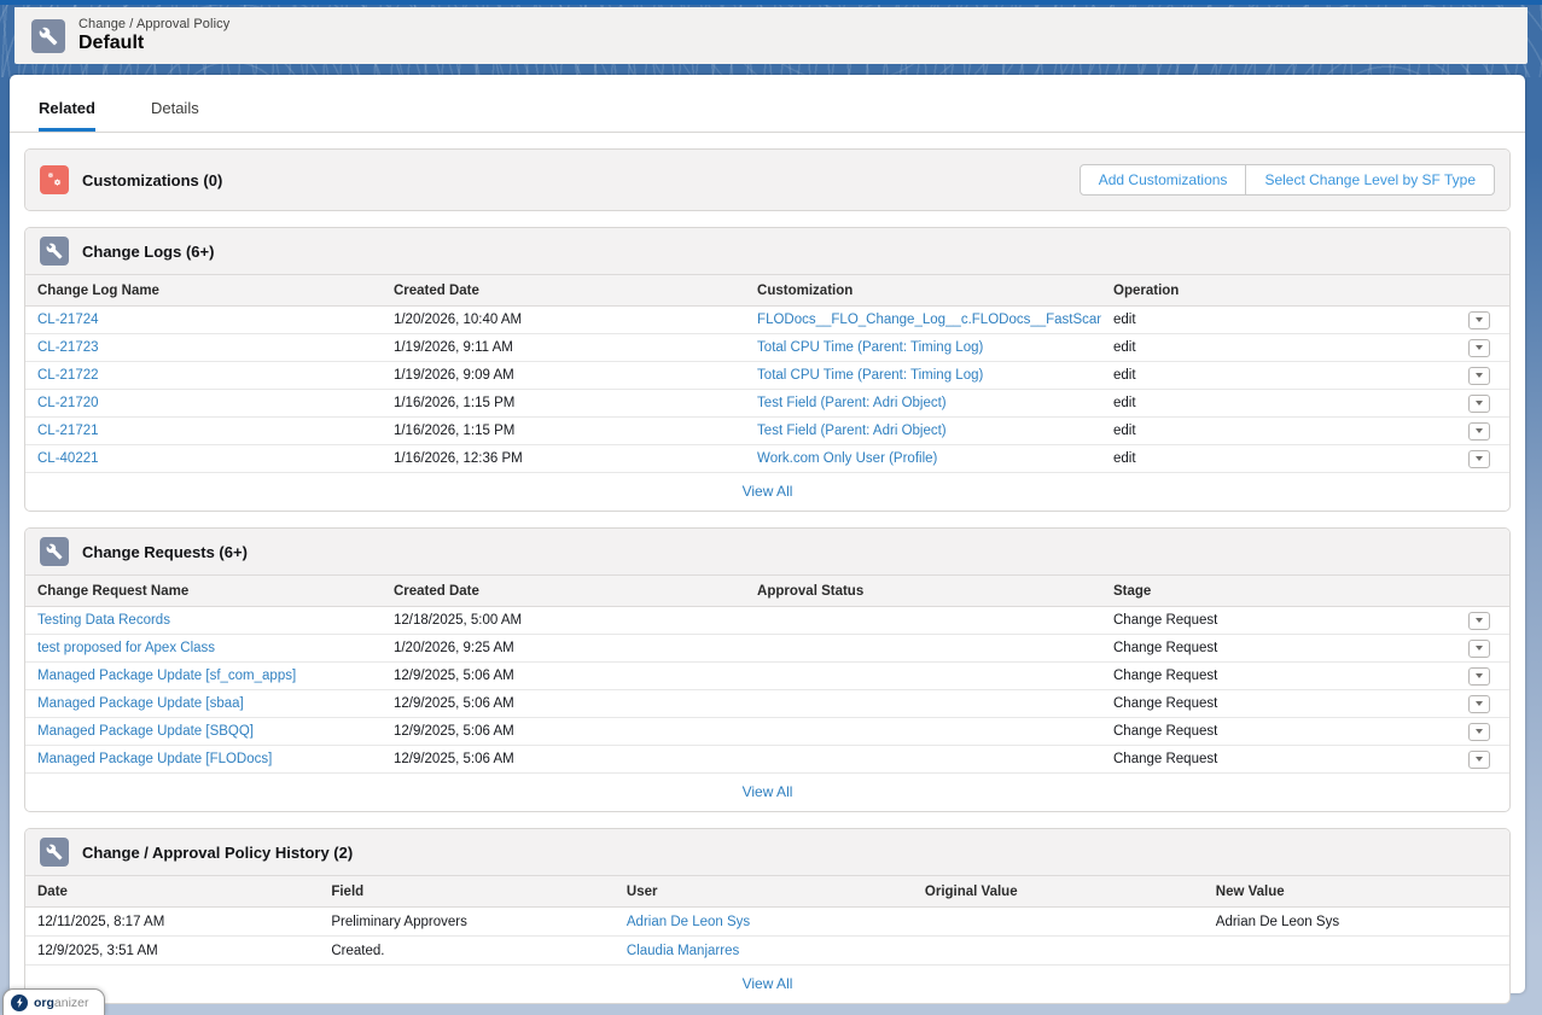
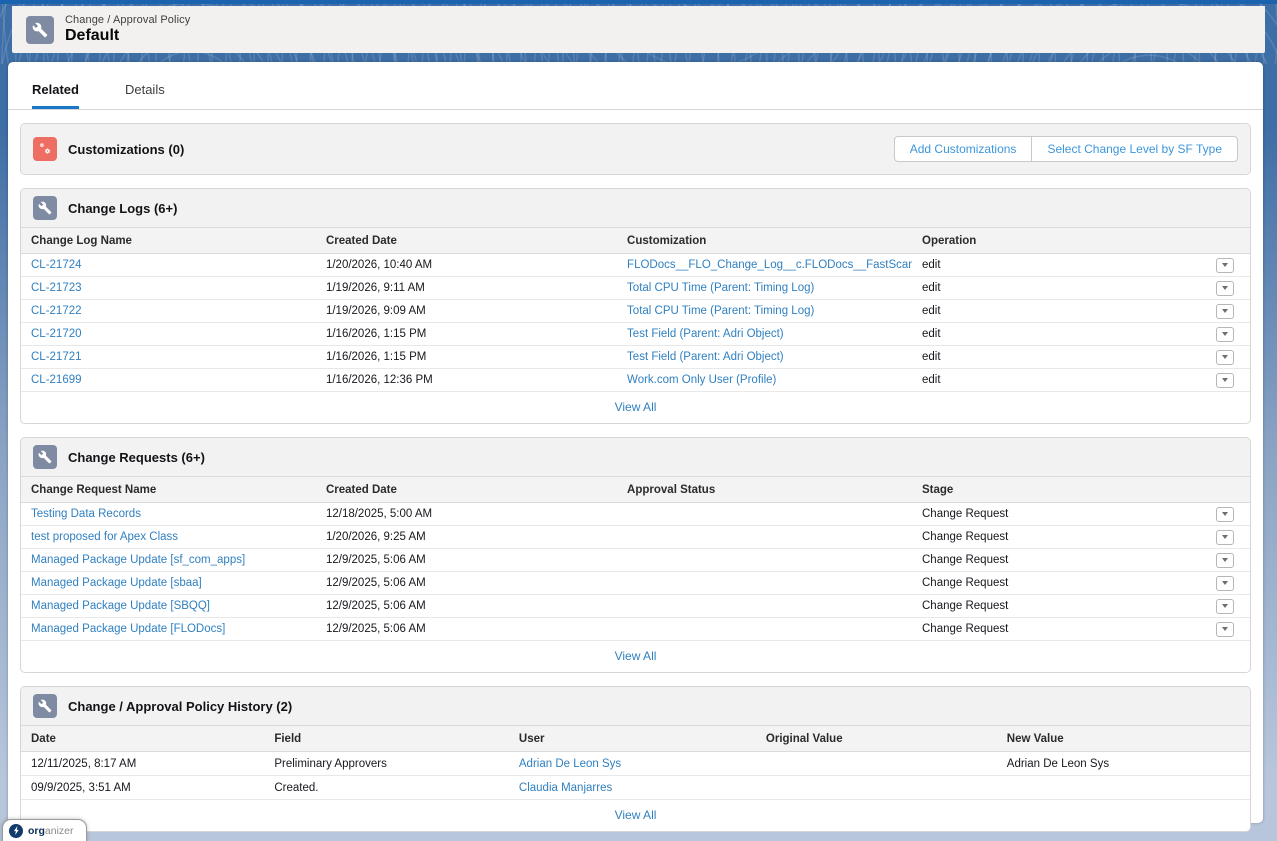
  Change / Approval Policy
  Default
  Related
  Details
  Customizations (0)
  Add Customizations
  Select Change Level by SF Type
  Change Logs (6+)
  Change Log Name
  Created Date
  Customization
  Operation
  CL-21724
  1/20/2026, 10:40 AM
  FLODocs__FLO_Change_Log__c.FLODocs__FastScan
  edit
  CL-21723
  1/19/2026, 9:11 AM
  Total CPU Time (Parent: Timing Log)
  edit
  CL-21722
  1/19/2026, 9:09 AM
  Total CPU Time (Parent: Timing Log)
  edit
  CL-21720
  1/16/2026, 1:15 PM
  Test Field (Parent: Adri Object)
  edit
  CL-21721
  1/16/2026, 1:15 PM
  Test Field (Parent: Adri Object)
  edit
- CL-40221
+ CL-21699
  1/16/2026, 12:36 PM
  Work.com Only User (Profile)
  edit
  View All
  Change Requests (6+)
  Change Request Name
  Created Date
  Approval Status
  Stage
  Testing Data Records
  12/18/2025, 5:00 AM
  Change Request
  test proposed for Apex Class
  1/20/2026, 9:25 AM
  Change Request
  Managed Package Update [sf_com_apps]
  12/9/2025, 5:06 AM
  Change Request
  Managed Package Update [sbaa]
  12/9/2025, 5:06 AM
  Change Request
  Managed Package Update [SBQQ]
  12/9/2025, 5:06 AM
  Change Request
  Managed Package Update [FLODocs]
  12/9/2025, 5:06 AM
  Change Request
  View All
  Change / Approval Policy History (2)
  Date
  Field
  User
  Original Value
  New Value
  12/11/2025, 8:17 AM
  Preliminary Approvers
  Adrian De Leon Sys
  Adrian De Leon Sys
- 12/9/2025, 3:51 AM
+ 09/9/2025, 3:51 AM
  Created.
  Claudia Manjarres
  View All
  organizer
